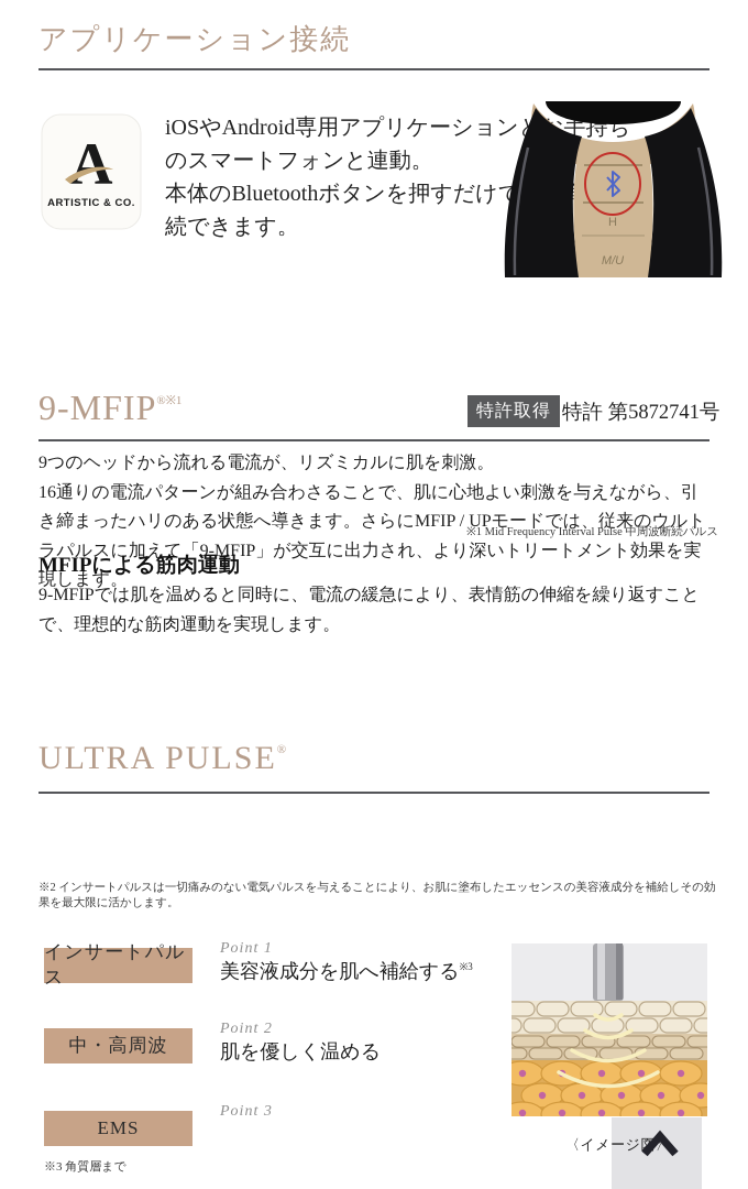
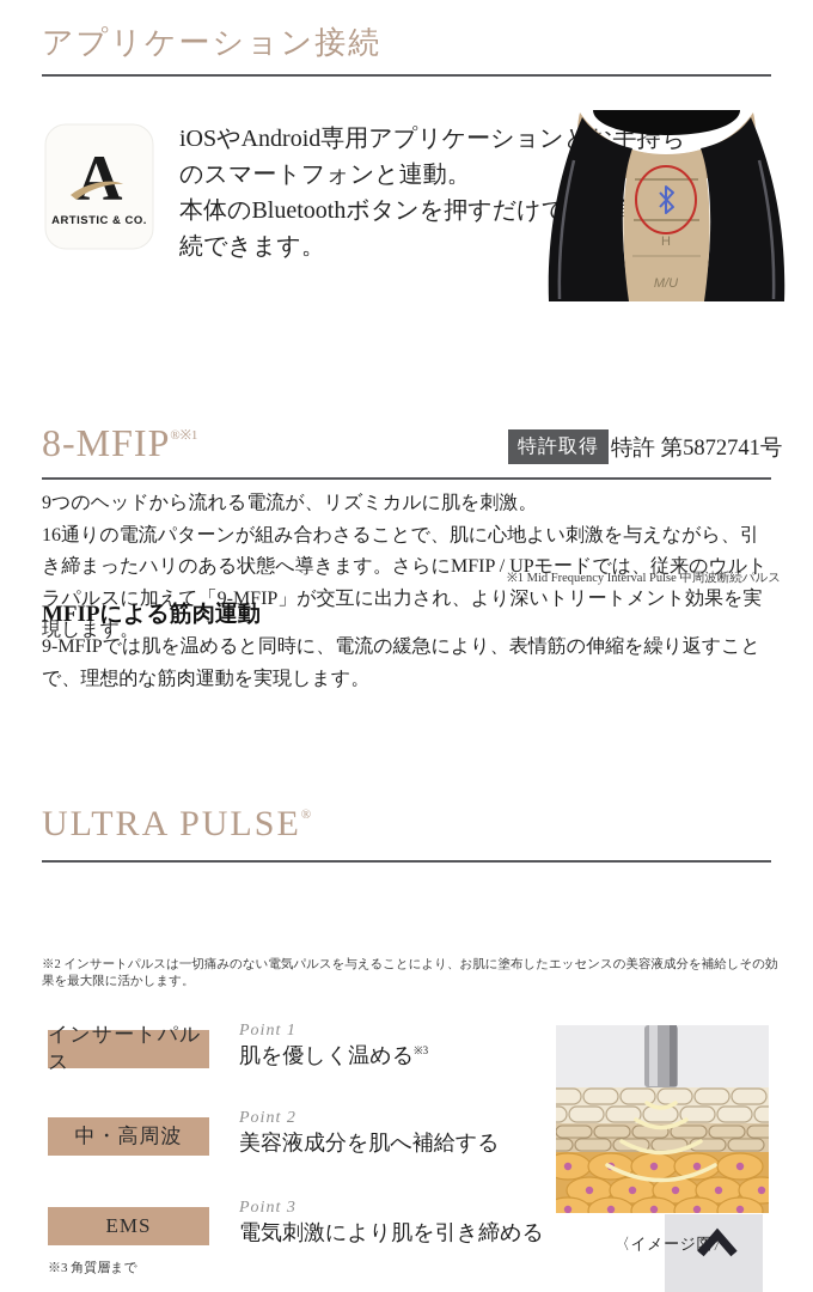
  アプリケーション接続
  A
  ARTISTIC & CO.
  iOSやAndroid専用アプリケーション手持ち
  のスマートフォンと連動。
  本体のBluetoothボタンを押すだけで
  続できます。
  H
  M/U
- 9-MFIP®※1
+ 8-MFIP®※1
  特許取得
  特許 第5872741号
  9つのヘッドから流れる電流が、リズミカルに肌を刺激。
  16通りの電流パターンが組み合わさることで、肌に心地よい刺激を与えながら、引き締まったハリのある状態へ導きます。さらにMFIP / UPモードでは、従来のウルトラパルスに加えて「9-MFIP」が交互に出力され、より深いトリートメント効果を実現します。
  ※1 Mid Frequency Interval Pulse 中周波断続パルス
  MFIPによる筋肉運動
  9-MFIPでは肌を温めると同時に、電流の緩急により、表情筋の伸縮を繰り返すことで、理想的な筋肉運動を実現します。
  ULTRA PULSE®
  ※2 インサートパルスは一切痛みのない電気パルスを与えることにより、お肌に塗布したエッセンスの美容液成分を補給しその効果を最大限に活かします。
  インサートパルス
  Point 1
- 美容液成分を肌へ補給する※3
+ 肌を優しく温める※3
  中・高周波
  Point 2
- 肌を優しく温める
+ 美容液成分を肌へ補給する
  EMS
  Point 3
+ 電気刺激により肌を引き締める
  〈イメージ
  ※3 角質層まで
